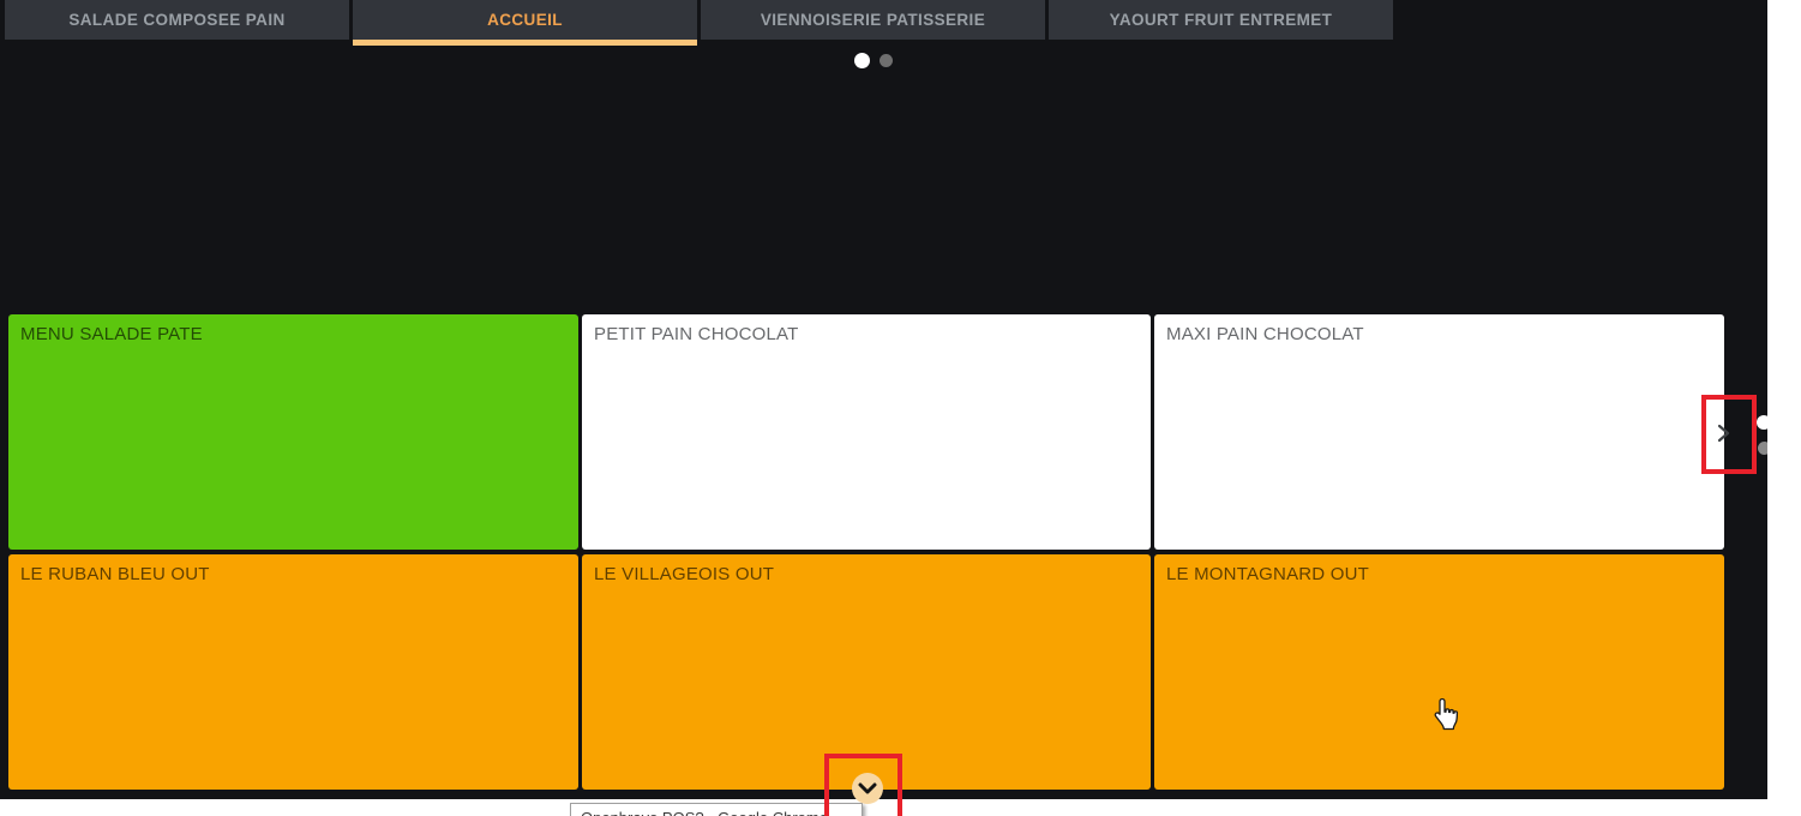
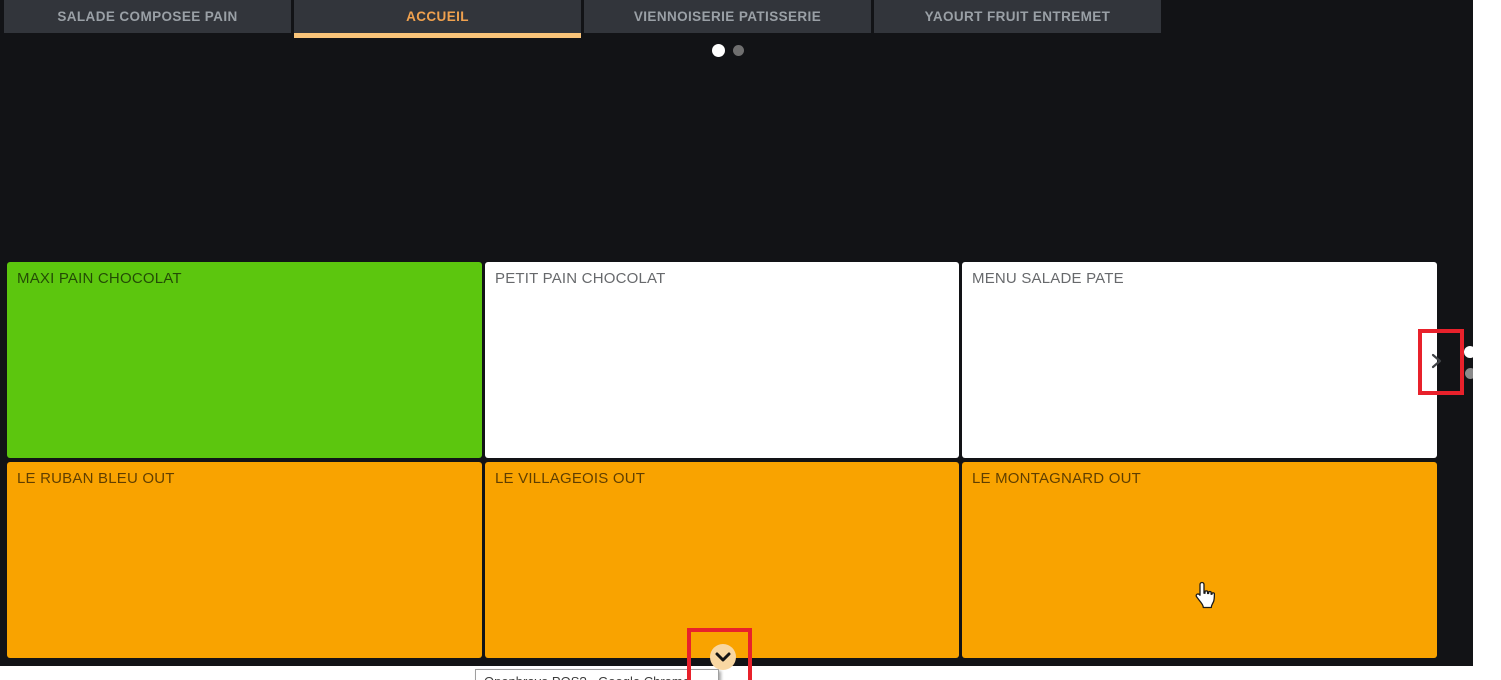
  SALADE COMPOSEE PAIN
  ACCUEIL
  VIENNOISERIE PATISSERIE
  YAOURT FRUIT ENTREMET
- MENU SALADE PATE
+ MAXI PAIN CHOCOLAT
  PETIT PAIN CHOCOLAT
- MAXI PAIN CHOCOLAT
+ MENU SALADE PATE
  LE RUBAN BLEU OUT
  LE VILLAGEOIS OUT
  LE MONTAGNARD OUT
